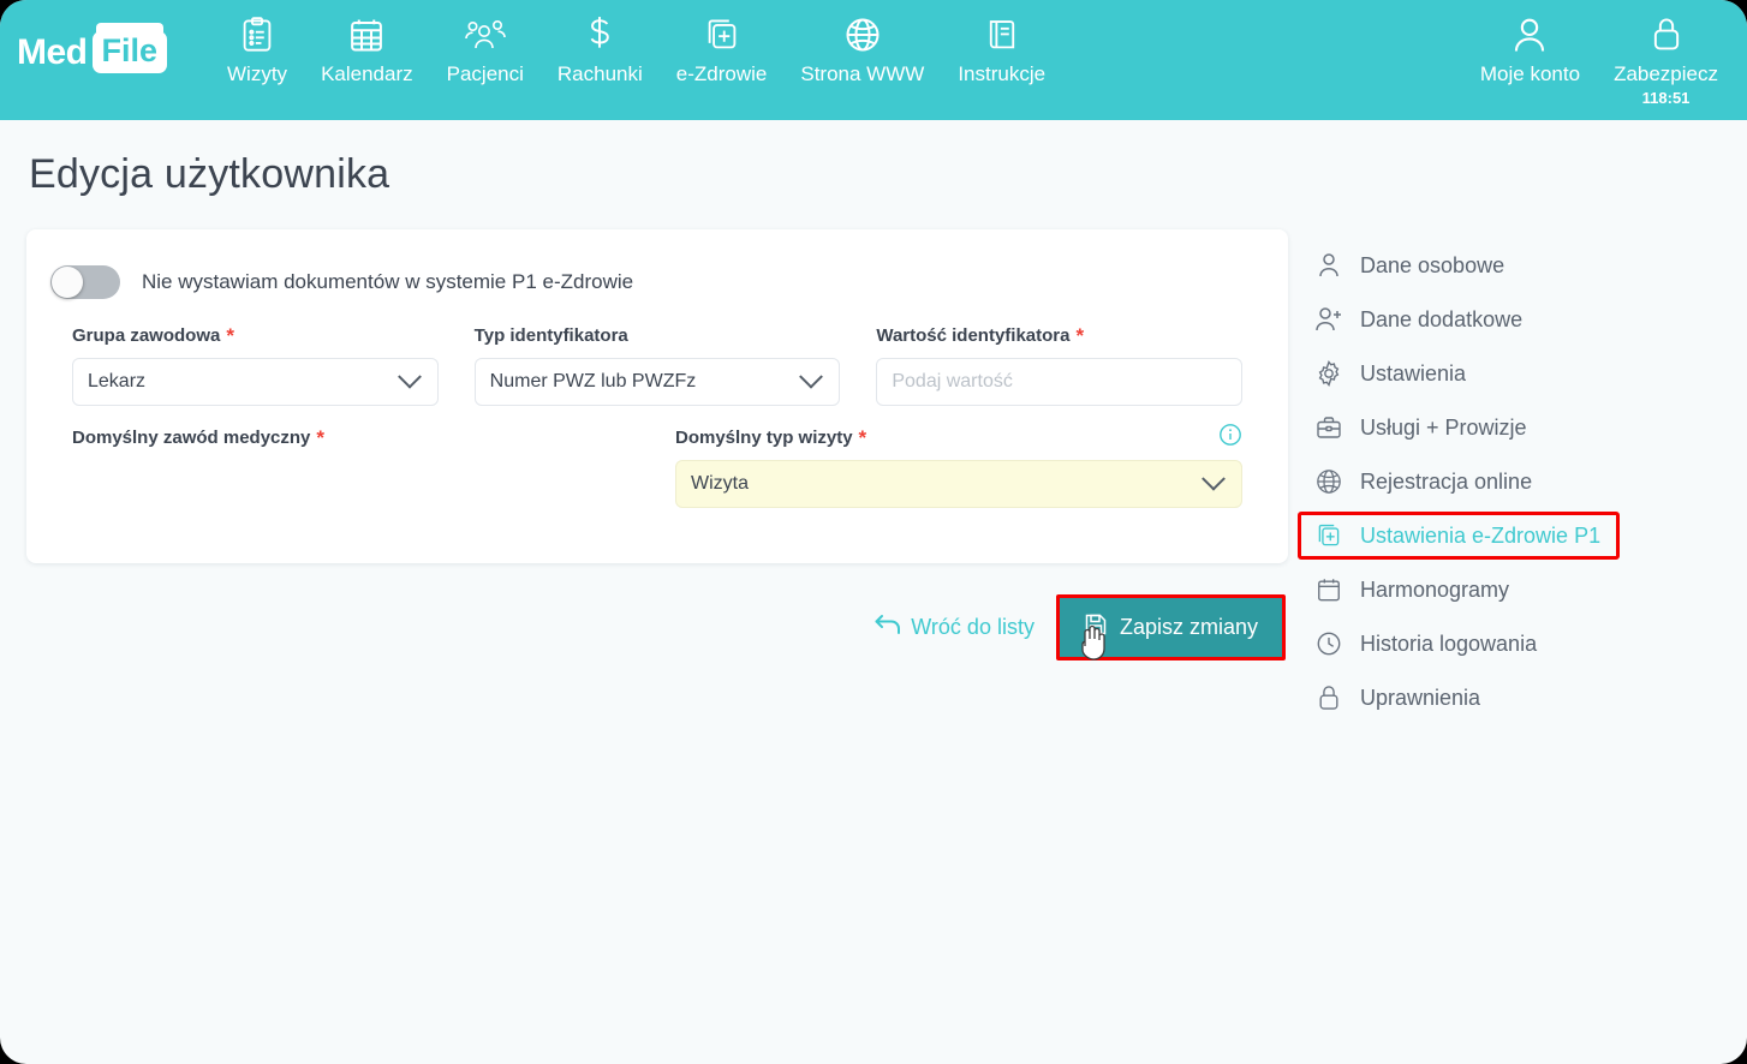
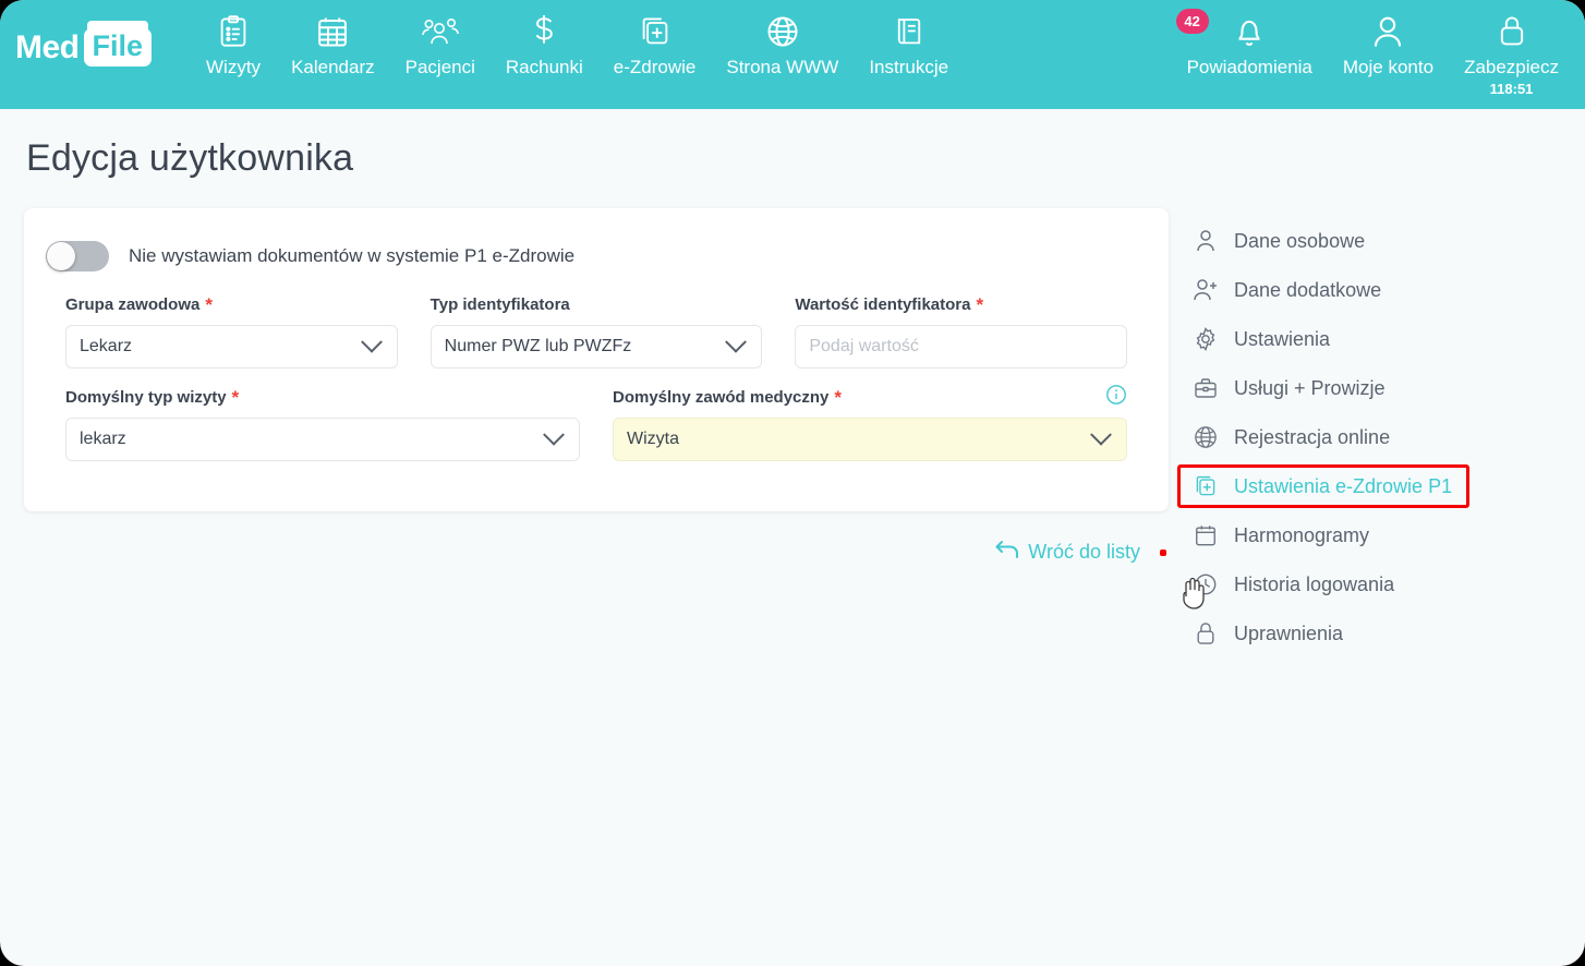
  Med
  File
  Wizyty
  Kalendarz
  Pacjenci
  Rachunki
  e-Zdrowie
  Strona WWW
  Instrukcje
+ 42
+ Powiadomienia
  Moje konto
  Zabezpiecz
  118:51
  Edycja użytkownika
  Nie wystawiam dokumentów w systemie P1 e-Zdrowie
  Grupa zawodowa
  *
  Lekarz
  Typ identyfikatora
  Numer PWZ lub PWZFz
  Wartość identyfikatora
  *
  Podaj wartość
- Domyślny zawód medyczny
+ Domyślny typ wizyty
  *
+ lekarz
- Domyślny typ wizyty
+ Domyślny zawód medyczny
  *
  Wizyta
  Wróć do listy
- Zapisz zmiany
  Dane osobowe
  Dane dodatkowe
  Ustawienia
  Usługi + Prowizje
  Rejestracja online
  Ustawienia e-Zdrowie P1
  Harmonogramy
  Historia logowania
  Uprawnienia
